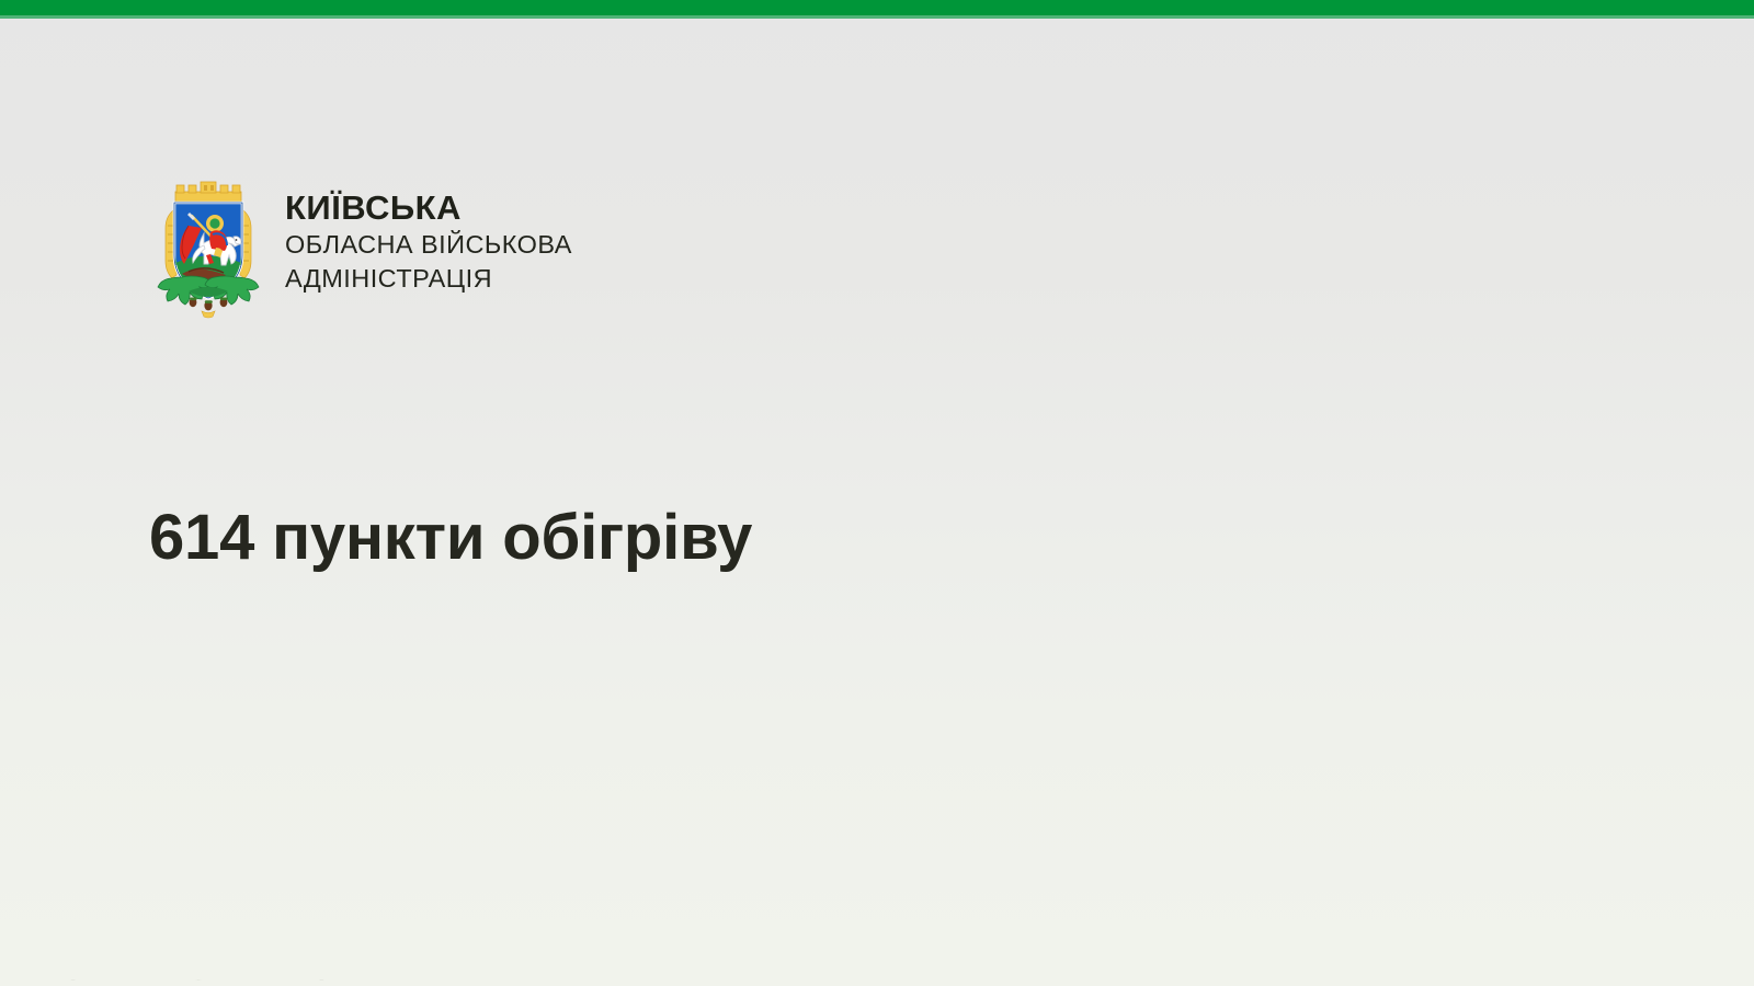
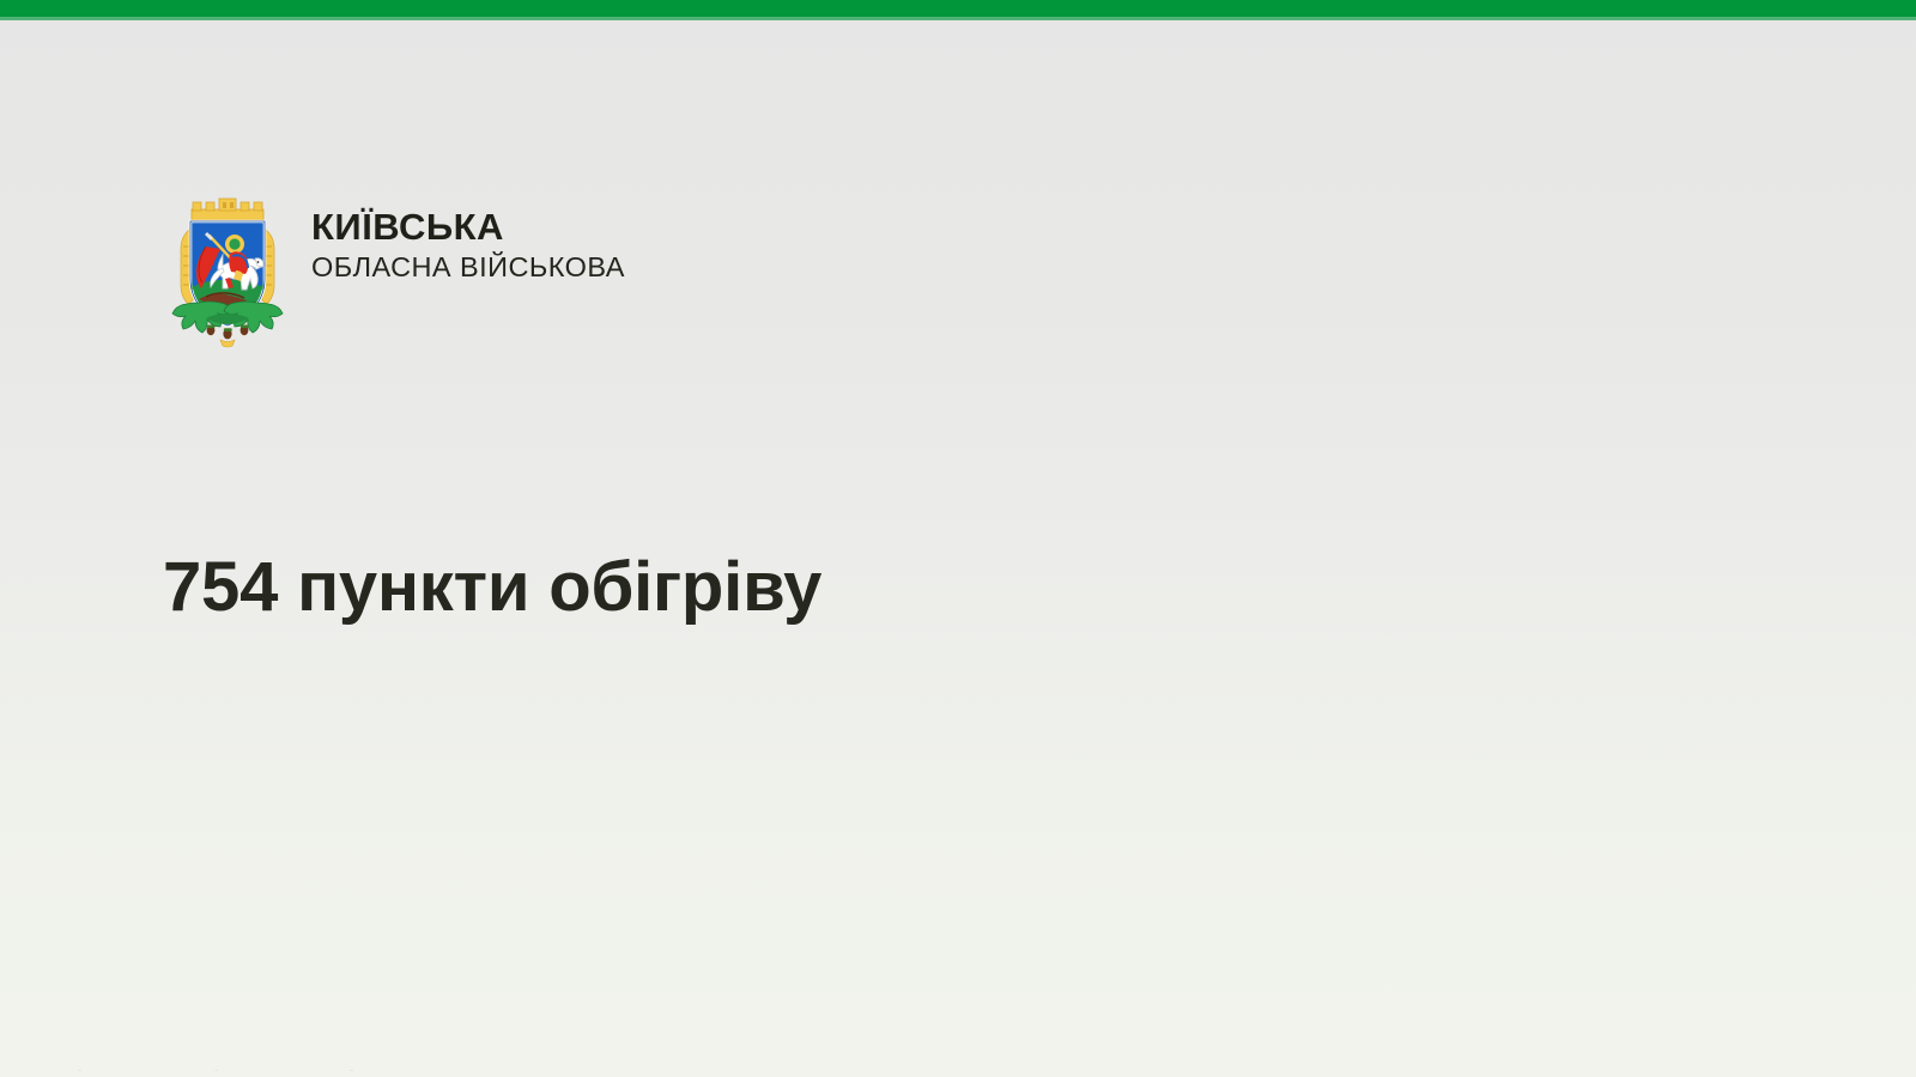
  КИЇВСЬКА
  ОБЛАСНА ВІЙСЬКОВА
- АДМІНІСТРАЦІЯ
- 614 пункти обігріву
+ 754 пункти обігріву
